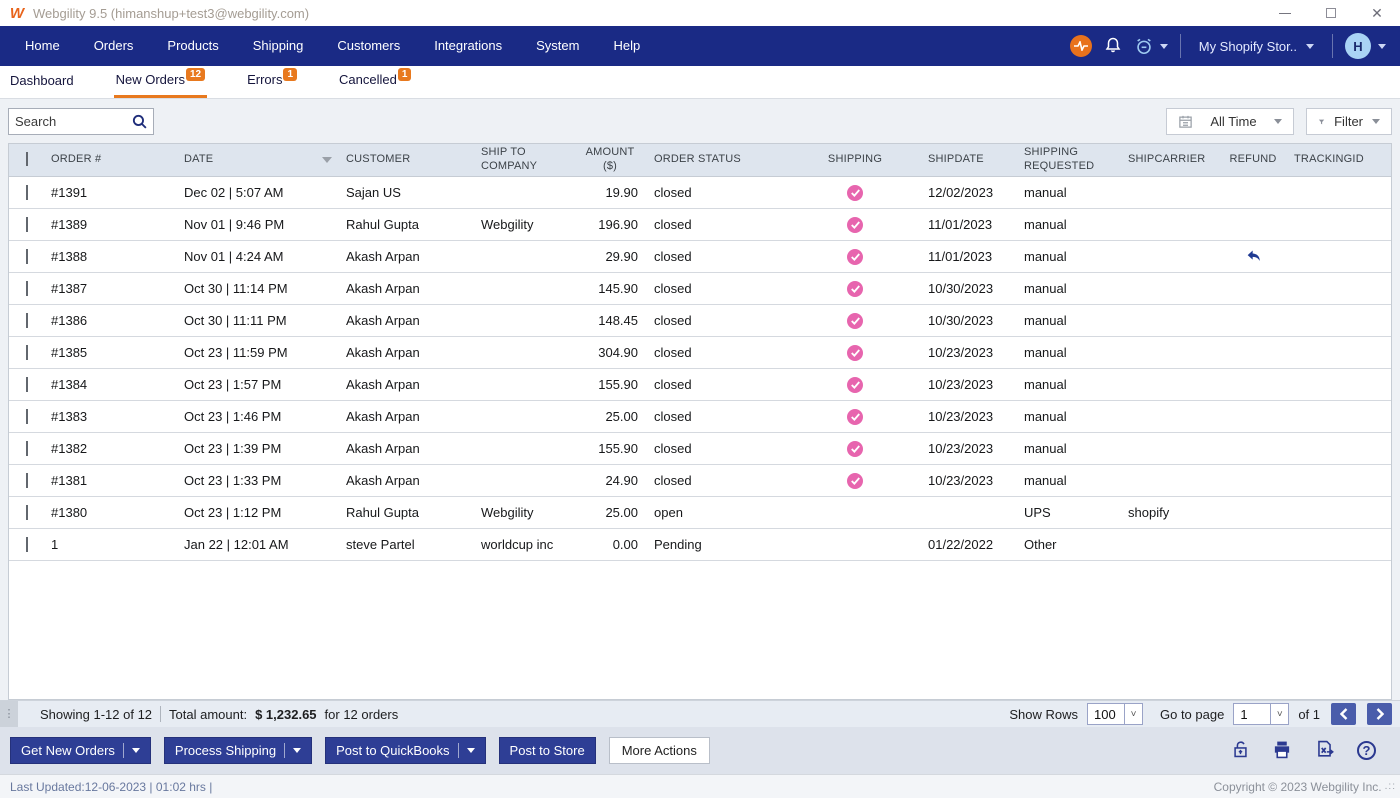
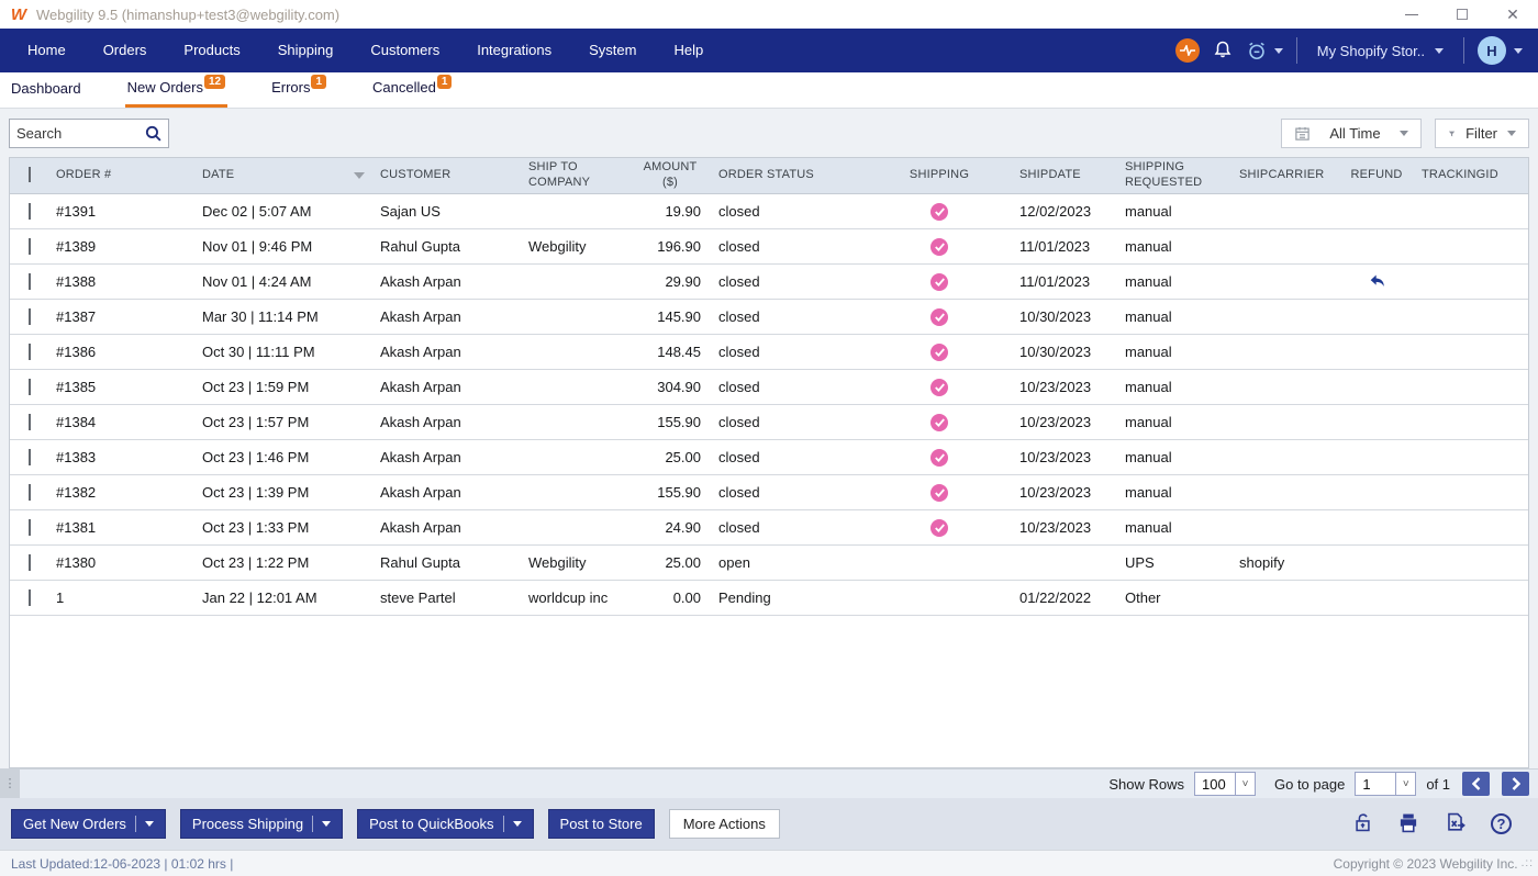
  W
  Webgility 9.5 (himanshup+test3@webgility.com)
  ✕
  Home
  Orders
  Products
  Shipping
  Customers
  Integrations
  System
  Help
  My Shopify Stor..
  H
  Dashboard
  New Orders 12
  Errors 1
  Cancelled 1
  Search
  All Time
  Filter
  ORDER #
  DATE
  CUSTOMER
  SHIP TO COMPANY
  AMOUNT ($)
  ORDER STATUS
  SHIPPING
  SHIPDATE
  SHIPPING REQUESTED
  SHIPCARRIER
  REFUND
  TRACKINGID
  #1391
  Dec 02 | 5:07 AM
  Sajan US
  19.90
  closed
  12/02/2023
  manual
  #1389
  Nov 01 | 9:46 PM
  Rahul Gupta
  Webgility
  196.90
  closed
  11/01/2023
  manual
  #1388
  Nov 01 | 4:24 AM
  Akash Arpan
  29.90
  closed
  11/01/2023
  manual
  #1387
- Oct 30 | 11:14 PM
+ Mar 30 | 11:14 PM
  Akash Arpan
  145.90
  closed
  10/30/2023
  manual
  #1386
  Oct 30 | 11:11 PM
  Akash Arpan
  148.45
  closed
  10/30/2023
  manual
  #1385
- Oct 23 | 11:59 PM
+ Oct 23 | 1:59 PM
  Akash Arpan
  304.90
  closed
  10/23/2023
  manual
  #1384
  Oct 23 | 1:57 PM
  Akash Arpan
  155.90
  closed
  10/23/2023
  manual
  #1383
  Oct 23 | 1:46 PM
  Akash Arpan
  25.00
  closed
  10/23/2023
  manual
  #1382
  Oct 23 | 1:39 PM
  Akash Arpan
  155.90
  closed
  10/23/2023
  manual
  #1381
  Oct 23 | 1:33 PM
  Akash Arpan
  24.90
  closed
  10/23/2023
  manual
  #1380
- Oct 23 | 1:12 PM
+ Oct 23 | 1:22 PM
  Rahul Gupta
  Webgility
  25.00
  open
  UPS
  shopify
  1
  Jan 22 | 12:01 AM
  steve Partel
  worldcup inc
  0.00
  Pending
  01/22/2022
  Other
  ⋮
- Showing 1-12 of 12
- Total amount:
- $ 1,232.65
- for 12 orders
  Show Rows
  100
  ˅
  Go to page
  1
  ˅
  of 1
  Get New Orders
  Process Shipping
  Post to QuickBooks
  Post to Store
  More Actions
  ?
  Last Updated:12-06-2023 | 01:02 hrs |
  Copyright © 2023 Webgility Inc.
  .::
